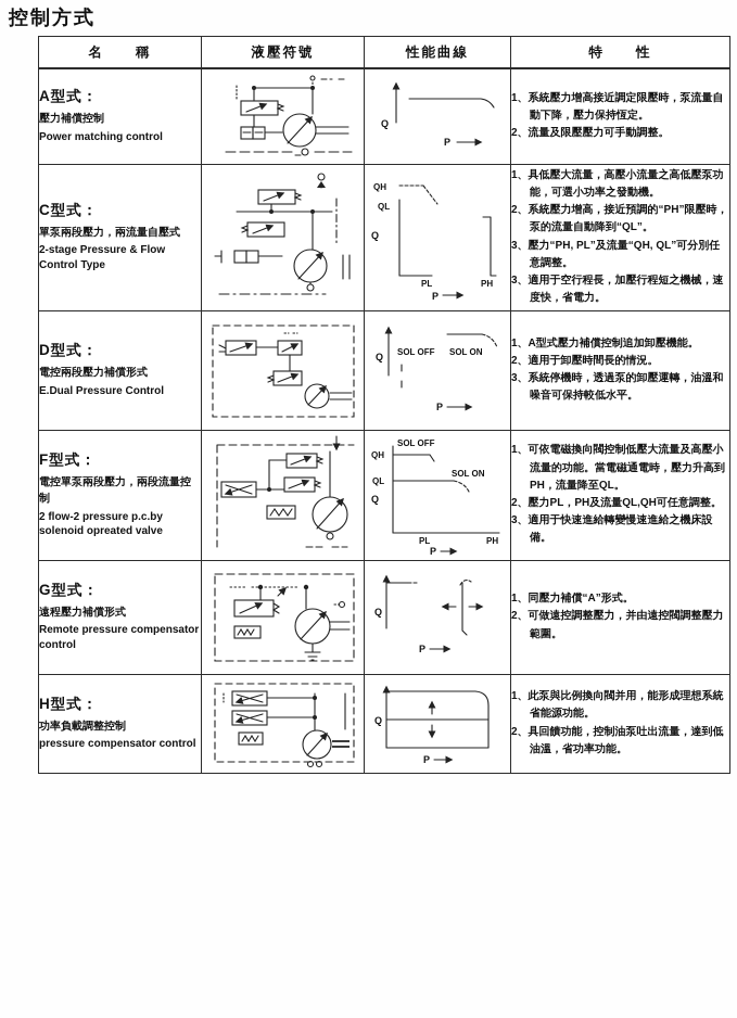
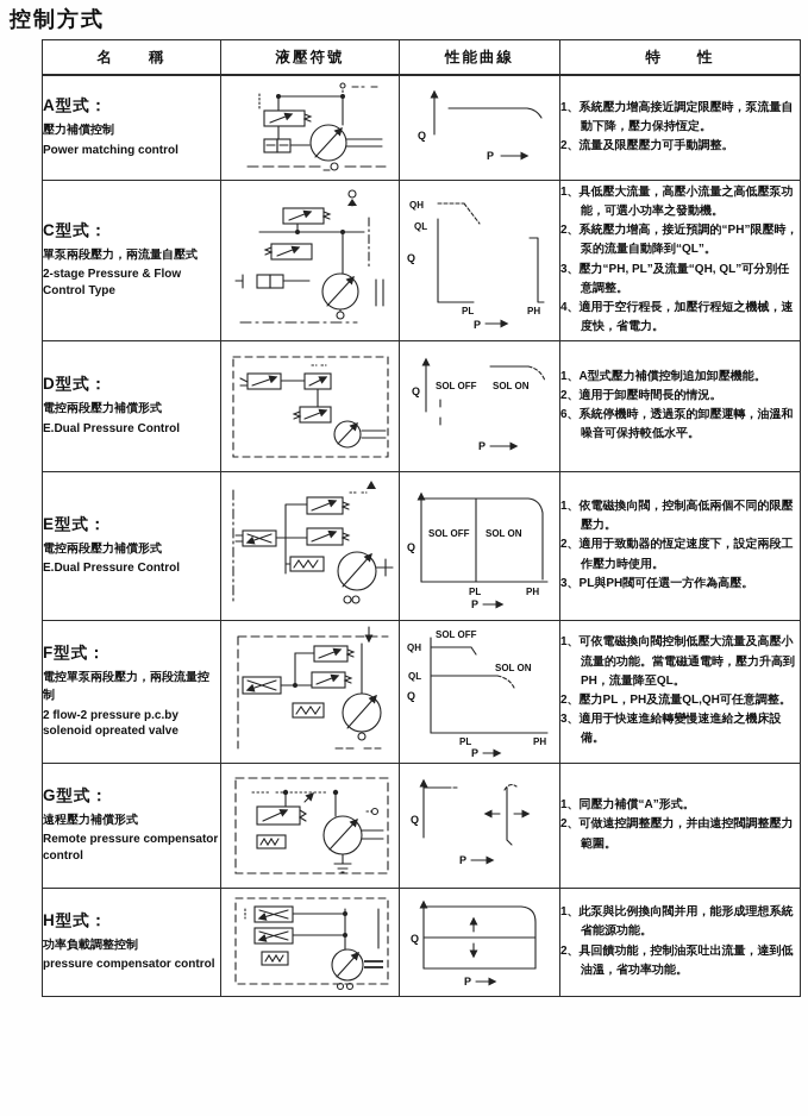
  控制方式
  名 稱	液壓符號	性能曲線	特 性
  A型式： 壓力補償控制 Power matching control		Q P	1、系統壓力增高接近調定限壓時，泵流量自動下降，壓力保持恆定。 2、流量及限壓壓力可手動調整。
- C型式： 單泵兩段壓力，兩流量自壓式 2-stage Pressure & Flow Control Type		QH QL Q PL P PH	1、具低壓大流量，高壓小流量之高低壓泵功能，可選小功率之發動機。 2、系統壓力增高，接近預調的“PH”限壓時，泵的流量自動降到“QL”。 3、壓力“PH, PL”及流量“QH, QL”可分別任意調整。 3、適用于空行程長，加壓行程短之機械，速度快，省電力。
+ C型式： 單泵兩段壓力，兩流量自壓式 2-stage Pressure & Flow Control Type		QH QL Q PL P PH	1、具低壓大流量，高壓小流量之高低壓泵功能，可選小功率之發動機。 2、系統壓力增高，接近預調的“PH”限壓時，泵的流量自動降到“QL”。 3、壓力“PH, PL”及流量“QH, QL”可分別任意調整。 4、適用于空行程長，加壓行程短之機械，速度快，省電力。
- D型式： 電控兩段壓力補償形式 E.Dual Pressure Control		Q SOL OFF SOL ON P	1、A型式壓力補償控制追加卸壓機能。 2、適用于卸壓時間長的情況。 3、系統停機時，透過泵的卸壓運轉，油溫和噪音可保持較低水平。
+ D型式： 電控兩段壓力補償形式 E.Dual Pressure Control		Q SOL OFF SOL ON P	1、A型式壓力補償控制追加卸壓機能。 2、適用于卸壓時間長的情況。 6、系統停機時，透過泵的卸壓運轉，油溫和噪音可保持較低水平。
+ E型式： 電控兩段壓力補償形式 E.Dual Pressure Control		Q SOL OFF SOL ON PL PH P	1、依電磁換向閥，控制高低兩個不同的限壓壓力。 2、適用于致動器的恆定速度下，設定兩段工作壓力時使用。 3、PL與PH閥可任選一方作為高壓。
  F型式： 電控單泵兩段壓力，兩段流量控制 2 flow-2 pressure p.c.by solenoid opreated valve		SOL OFF QH SOL ON QL Q PL PH P	1、可依電磁換向閥控制低壓大流量及高壓小流量的功能。當電磁通電時，壓力升高到PH，流量降至QL。 2、壓力PL，PH及流量QL,QH可任意調整。 3、適用于快速進給轉變慢速進給之機床設備。
  G型式： 遠程壓力補償形式 Remote pressure compensator control		Q P	1、同壓力補償“A”形式。 2、可做遠控調整壓力，并由遠控閥調整壓力範圍。
  H型式： 功率負載調整控制 pressure compensator control		Q P	1、此泵與比例換向閥并用，能形成理想系統省能源功能。 2、具回饋功能，控制油泵吐出流量，達到低油溫，省功率功能。
